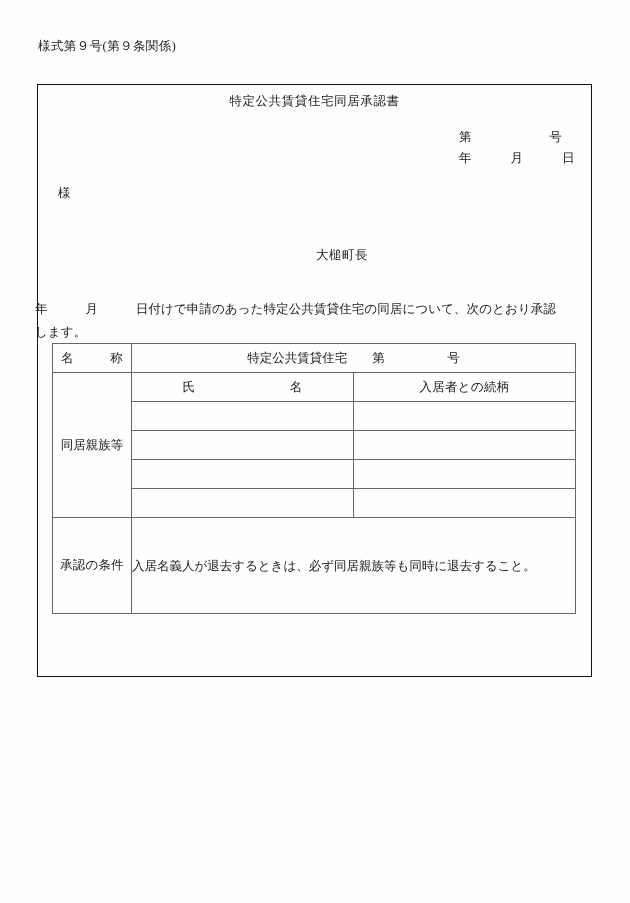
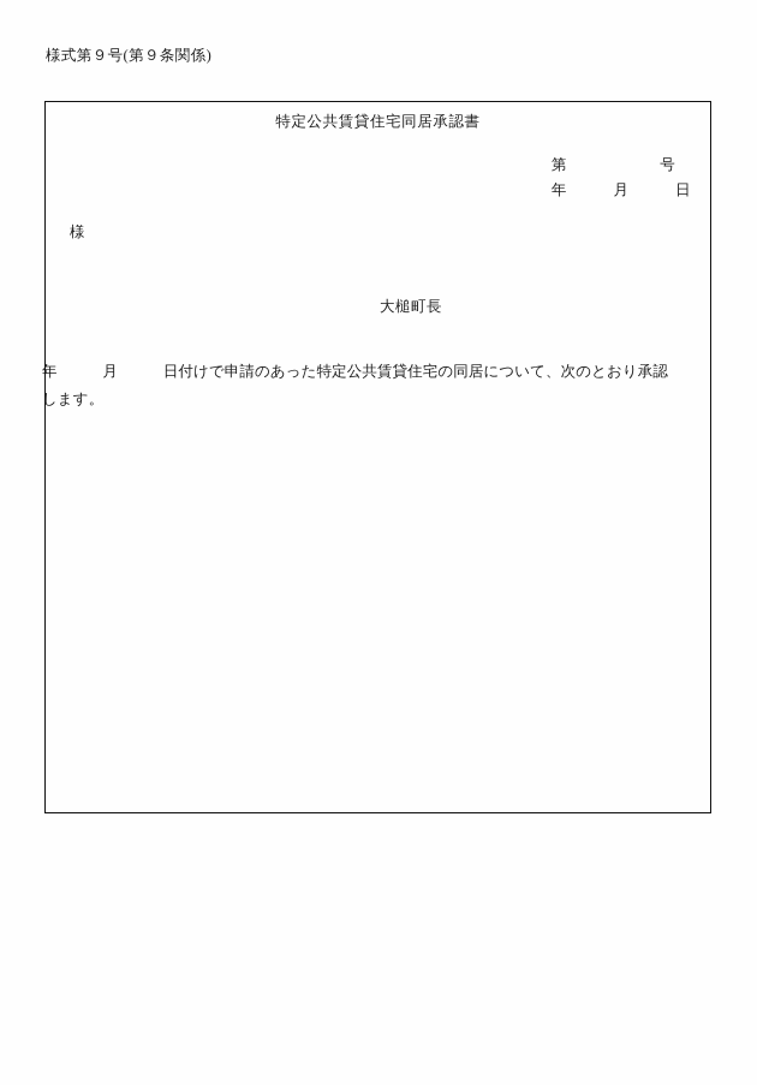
  様式第９号(第９条関係)
  特定公共賃貸住宅同居承認書
  第 号
  年 月 日
  様
  大槌町長
  年 月 日付けで申請のあった特定公共賃貸住宅の同居について、次のとおり承認
  します。
- 名称	特定公共賃貸住宅 第 号
- 同居親族等	氏名	入居者との続柄
- 承認の条件	入居名義人が退去するときは、必ず同居親族等も同時に退去すること。
